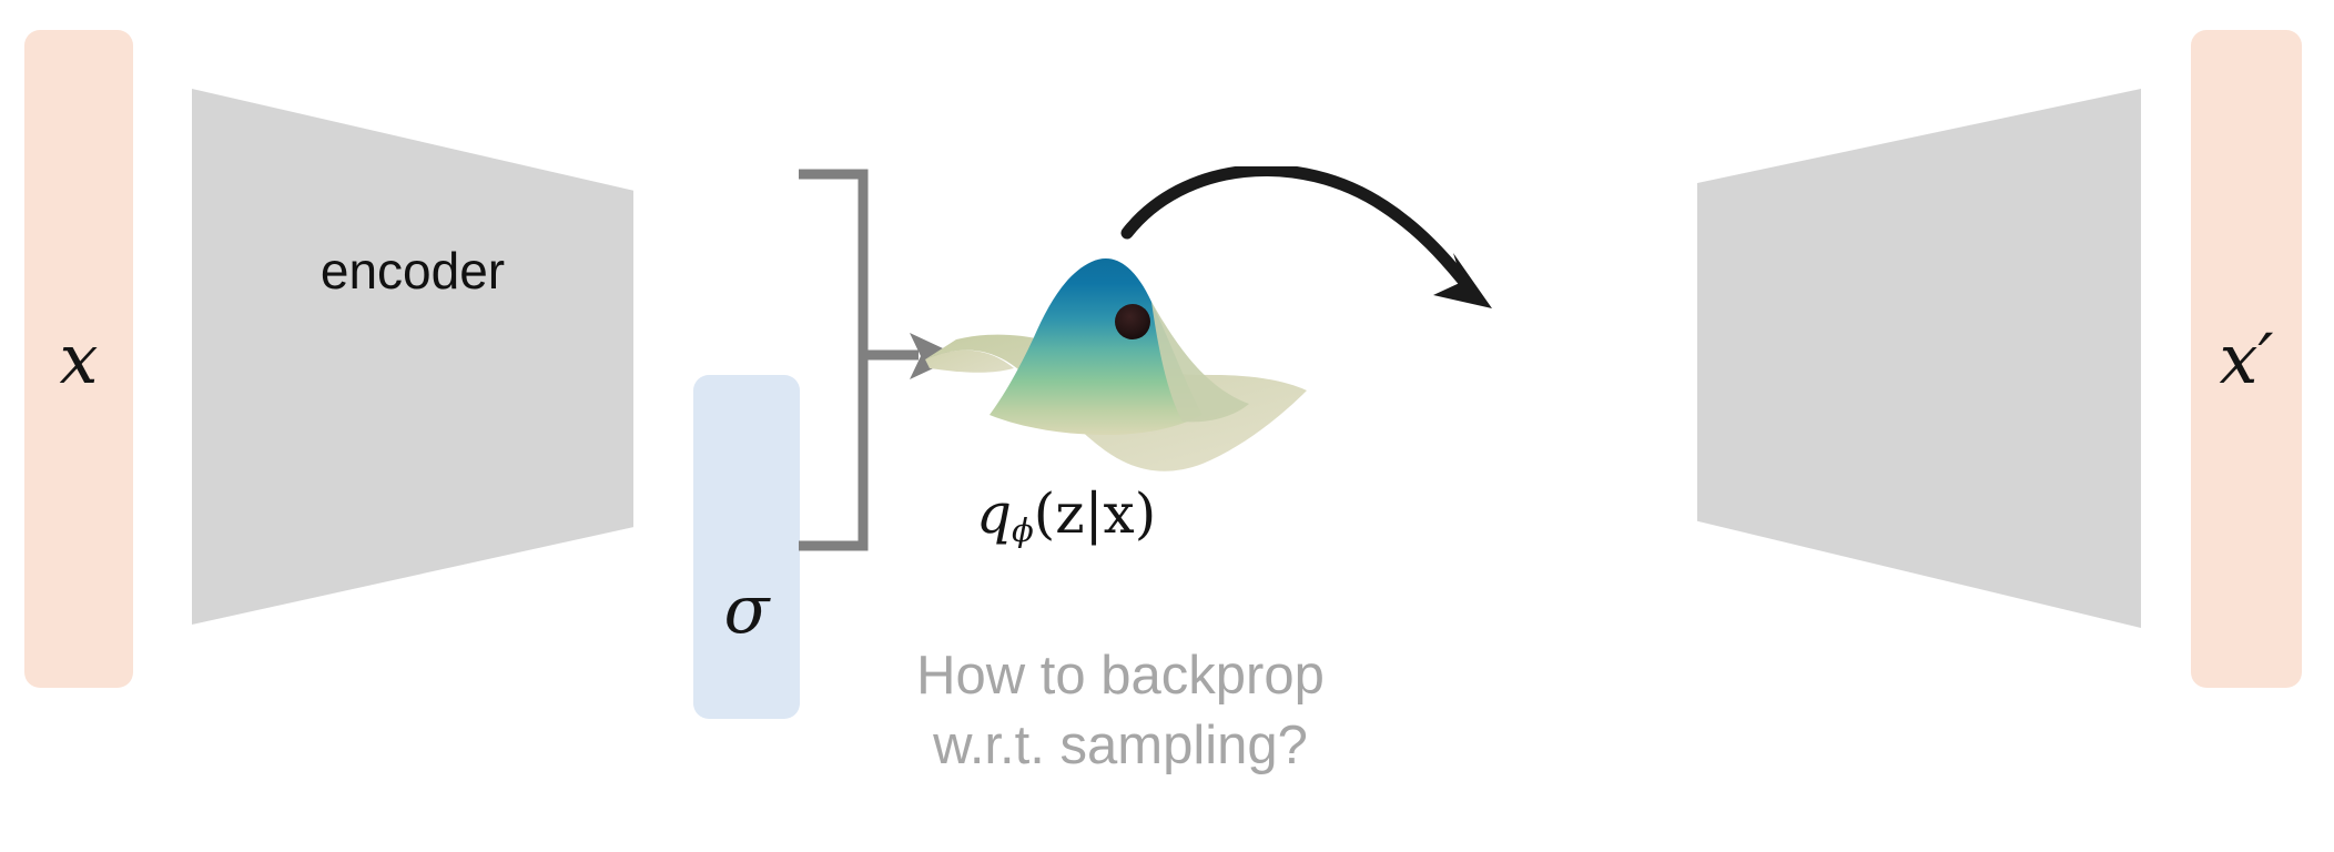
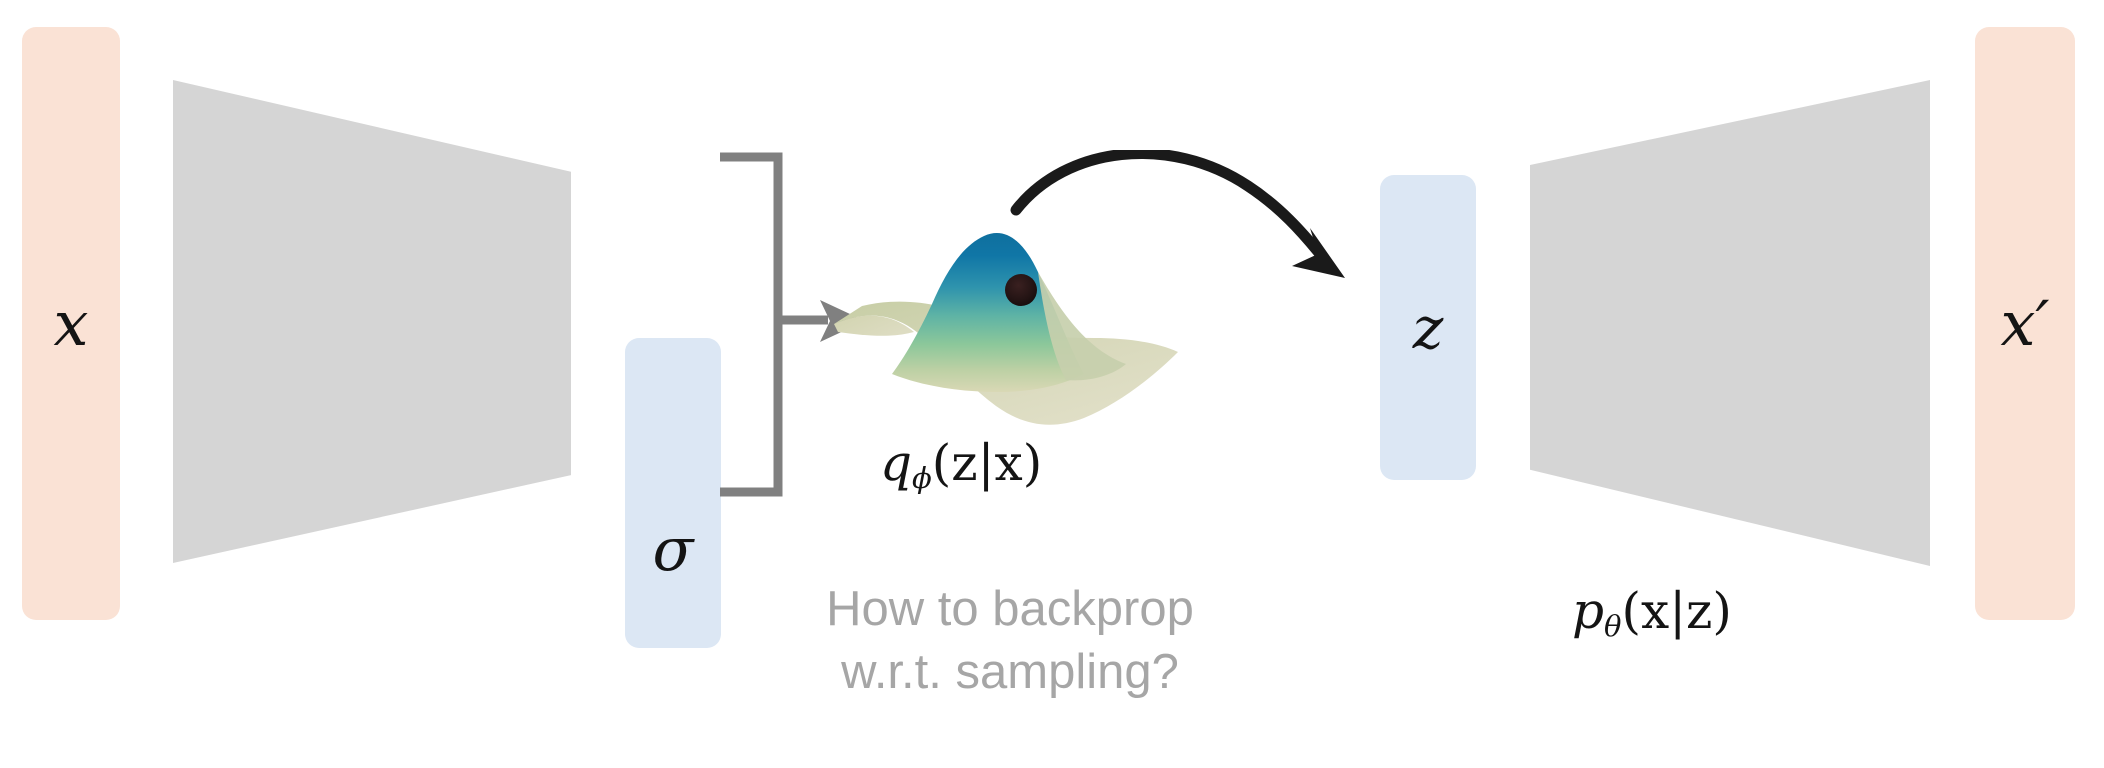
  x
- encoder
  σ
  qϕ(z|x)
  How to backprop
  w.r.t. sampling?
+ z
+ pθ(x|z)
  x′
